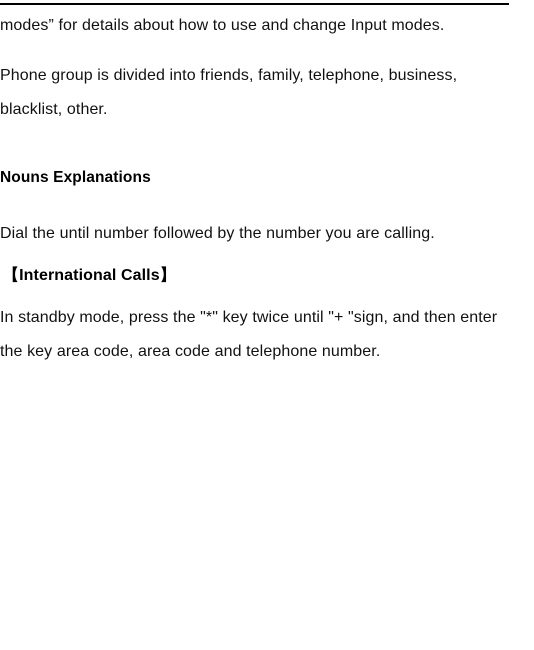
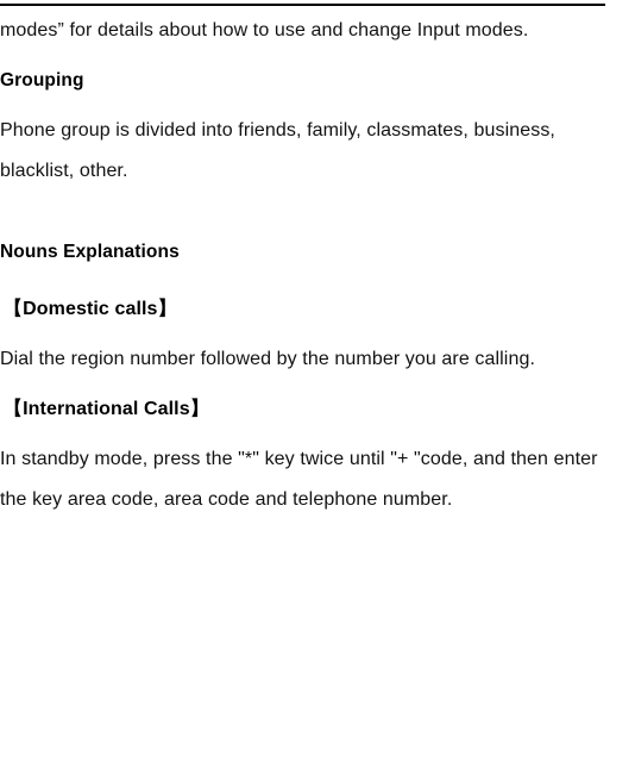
  modes” for details about how to use and change Input modes.
+ Grouping
- Phone group is divided into friends, family, telephone, business, blacklist, other.
+ Phone group is divided into friends, family, classmates, business, blacklist, other.
  Nouns Explanations
+ 【Domestic calls】
- Dial the until number followed by the number you are calling.
+ Dial the region number followed by the number you are calling.
  【International Calls】
- In standby mode, press the "*" key twice until "+ "sign, and then enter the key area code, area code and telephone number.
+ In standby mode, press the "*" key twice until "+ "code, and then enter the key area code, area code and telephone number.
